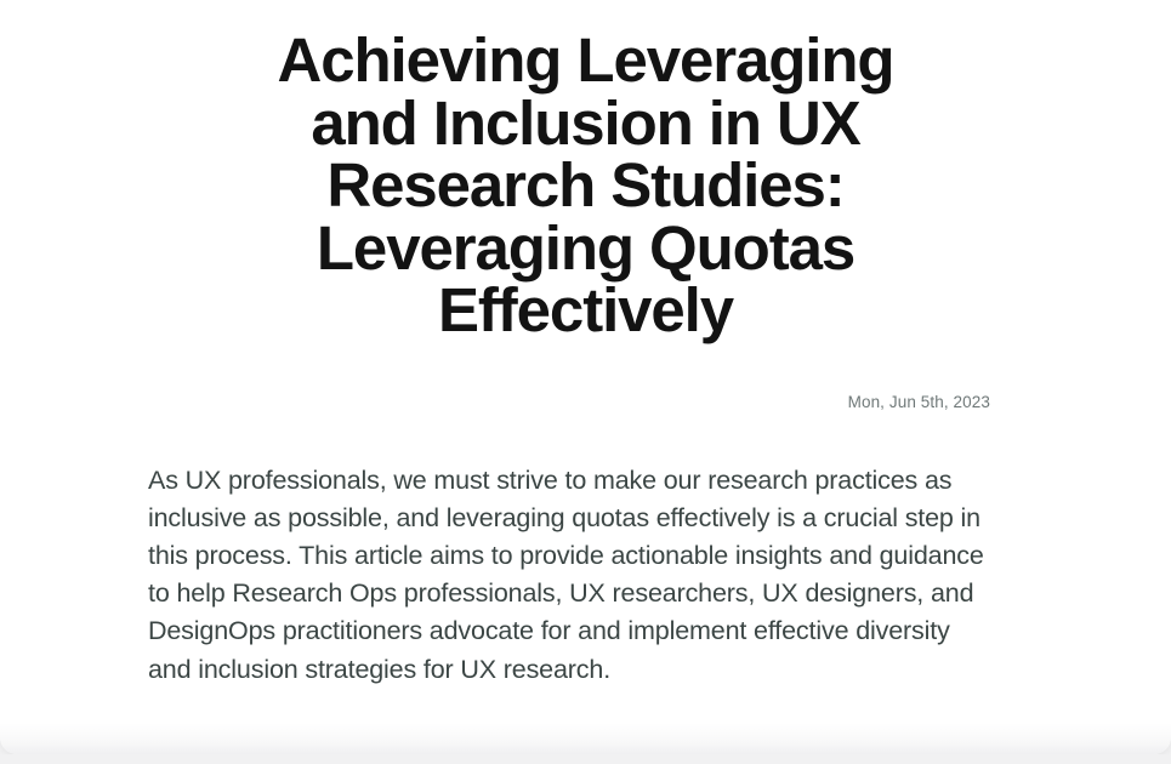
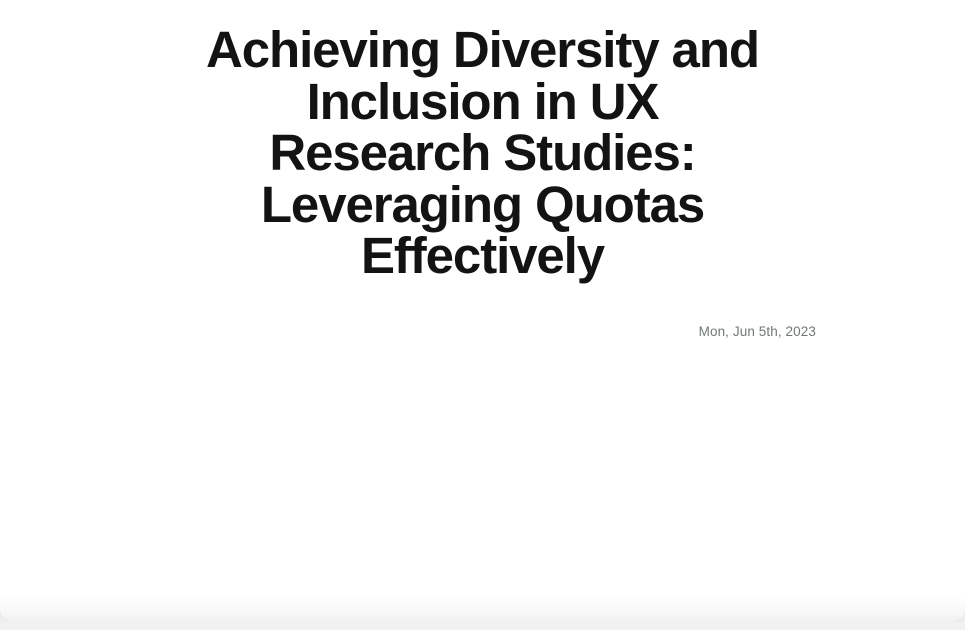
- Achieving Leveraging and Inclusion in UX Research Studies: Leveraging Quotas Effectively
+ Achieving Diversity and Inclusion in UX Research Studies: Leveraging Quotas Effectively
  Mon, Jun 5th, 2023
- As UX professionals, we must strive to make our research practices as inclusive as possible, and leveraging quotas effectively is a crucial step in this process. This article aims to provide actionable insights and guidance to help Research Ops professionals, UX researchers, UX designers, and DesignOps practitioners advocate for and implement effective diversity and inclusion strategies for UX research.
